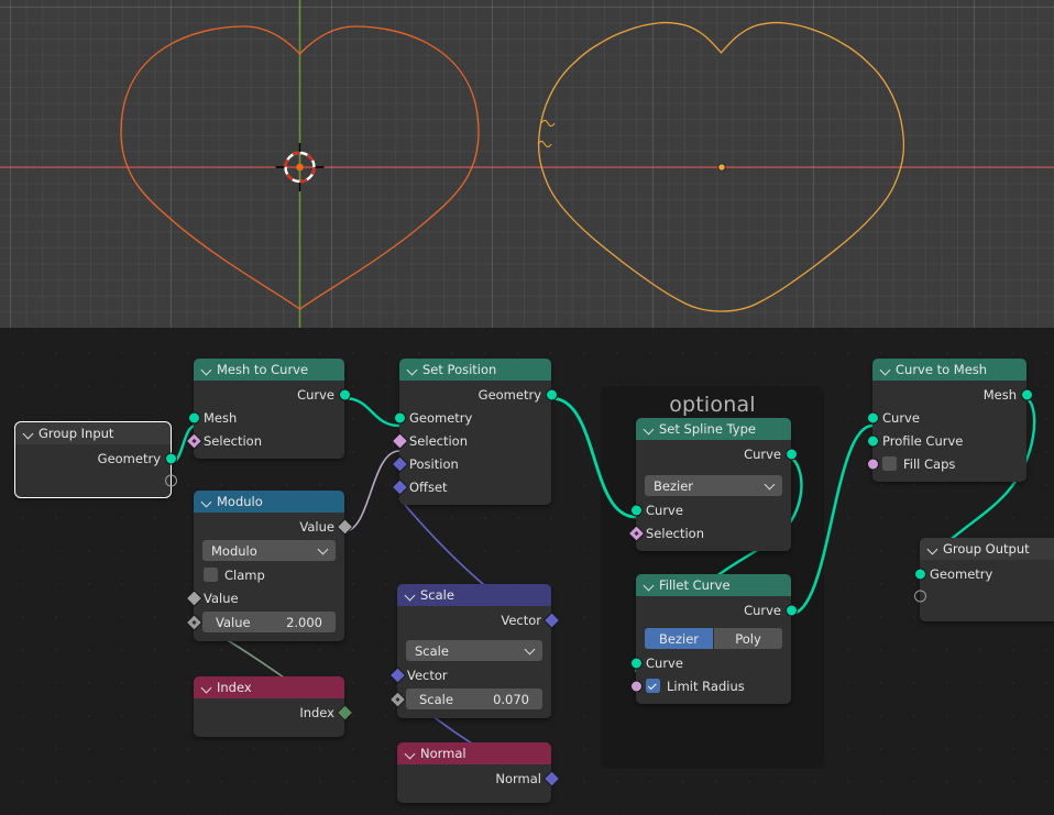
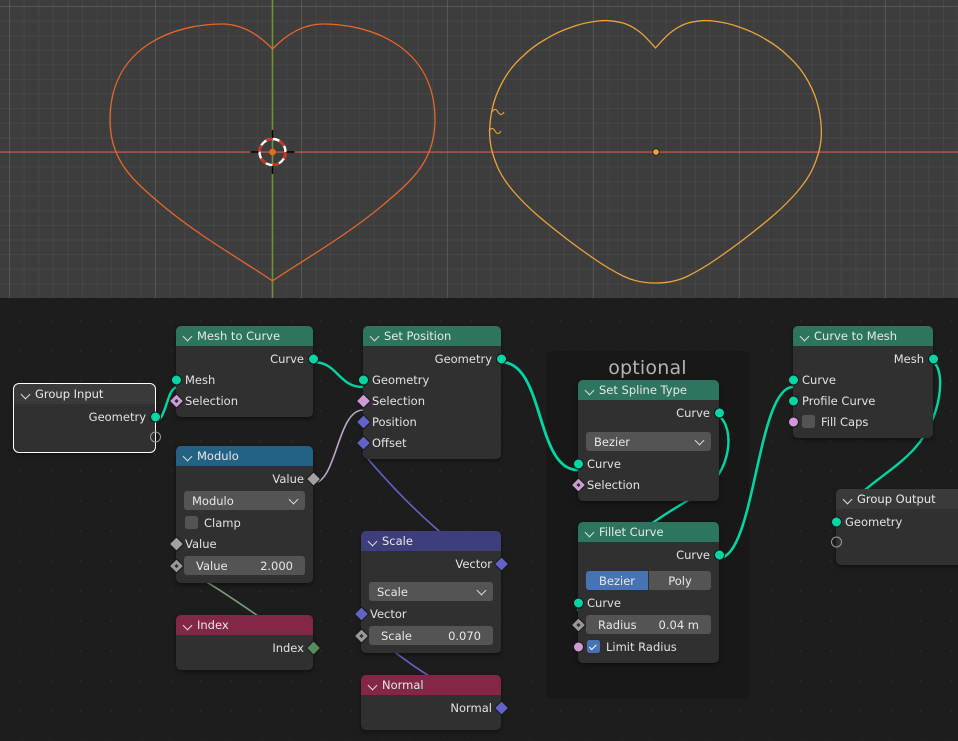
  optional
  Group Input
  Geometry
  Mesh to Curve
  Curve
  Mesh
  Selection
  Modulo
  Value
  Modulo
  Clamp
  Value
  Value
  2.000
  Index
  Index
  Set Position
  Geometry
  Geometry
  Selection
  Position
  Offset
  Scale
  Vector
  Scale
  Vector
  Scale
  0.070
  Normal
  Normal
  Set Spline Type
  Curve
  Bezier
  Curve
  Selection
  Fillet Curve
  Curve
  Bezier
  Poly
  Curve
+ Radius
+ 0.04 m
  Limit Radius
  Curve to Mesh
  Mesh
  Curve
  Profile Curve
  Fill Caps
  Group Output
  Geometry
